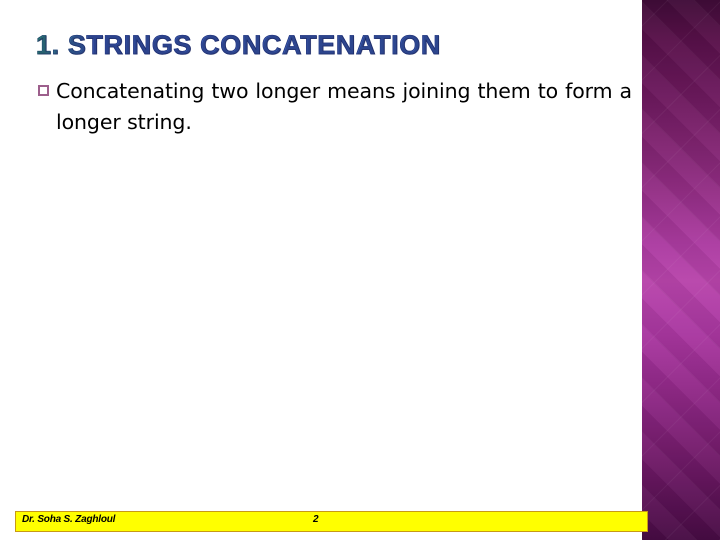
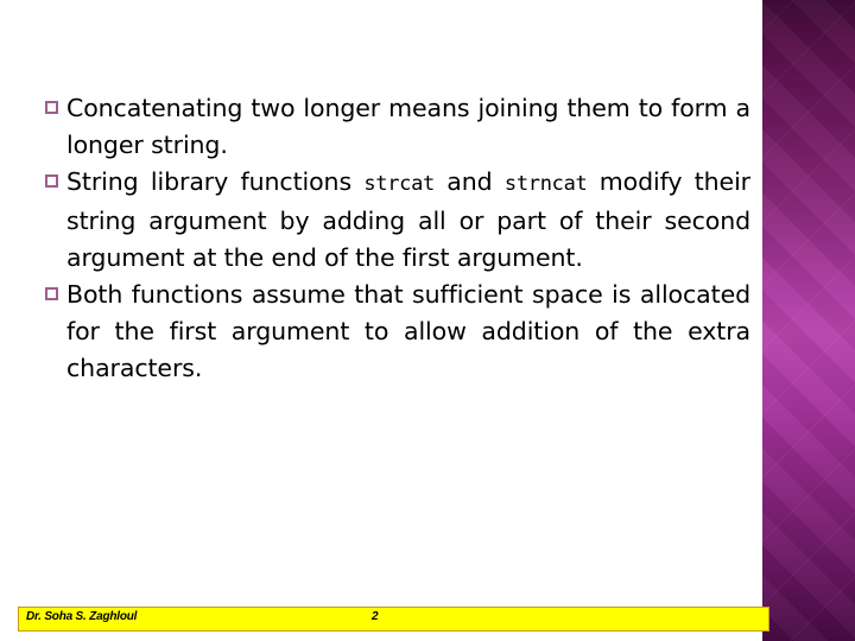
- 1. STRINGS CONCATENATION
  Concatenating two longer means joining them to form a longer string.
+ String library functions strcat and strncat modify their string argument by adding all or part of their second argument at the end of the first argument.
+ Both functions assume that sufficient space is allocated for the first argument to allow addition of the extra characters.
  Dr. Soha S. Zaghloul
  2
